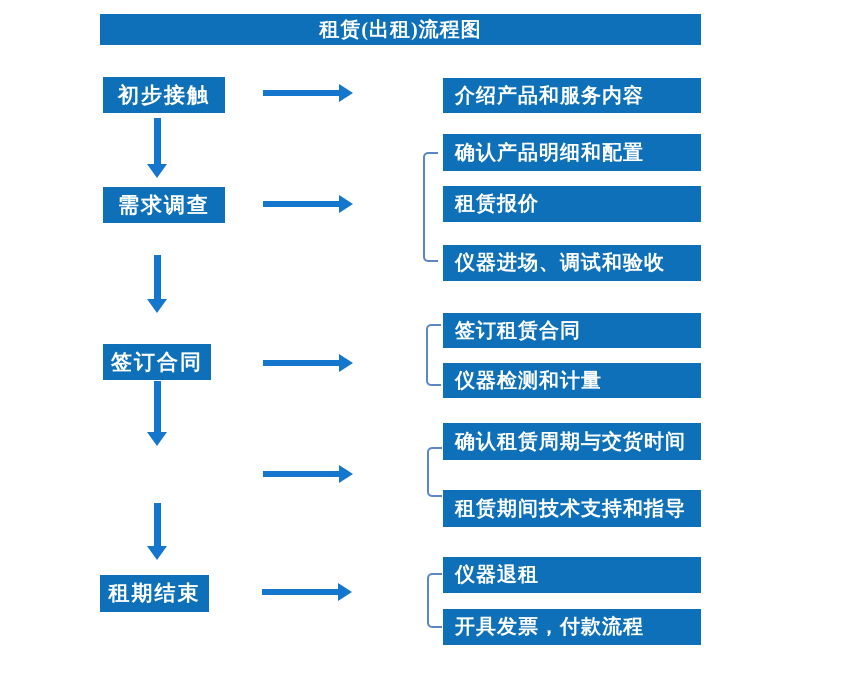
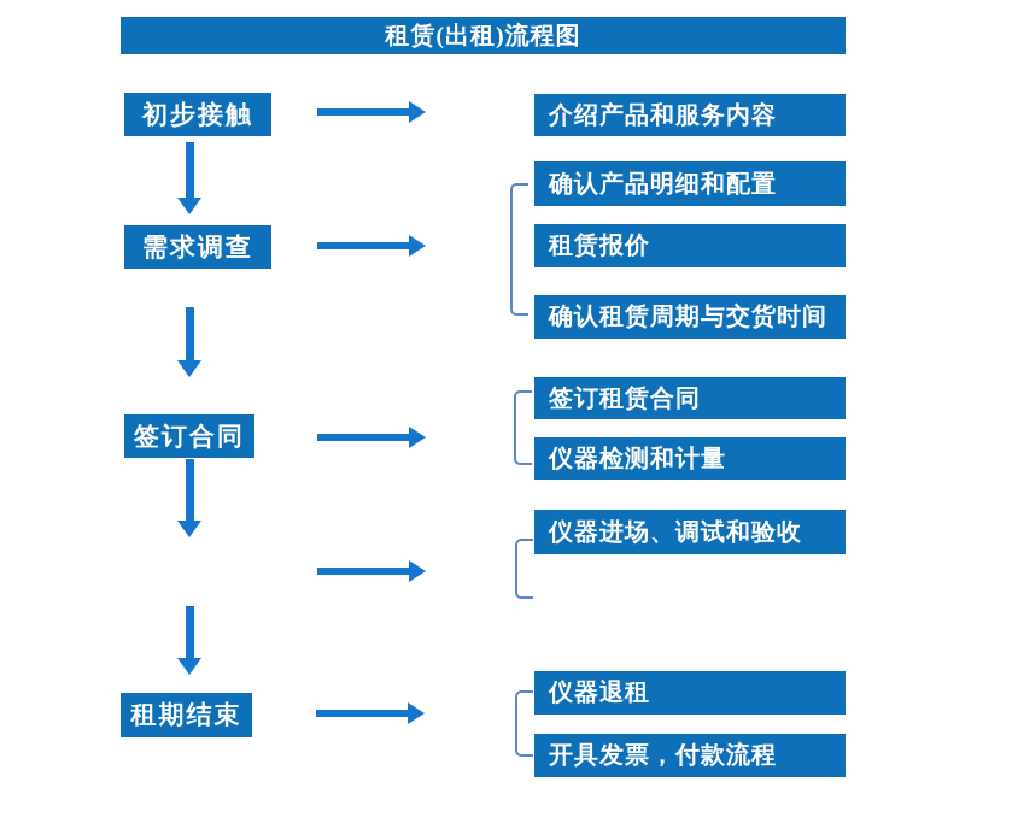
  租赁(出租)流程图
  初步接触
  需求调查
  签订合同
  租期结束
  介绍产品和服务内容
  确认产品明细和配置
  租赁报价
- 仪器进场、调试和验收
+ 确认租赁周期与交货时间
  签订租赁合同
  仪器检测和计量
- 确认租赁周期与交货时间
+ 仪器进场、调试和验收
- 租赁期间技术支持和指导
  仪器退租
  开具发票，付款流程
